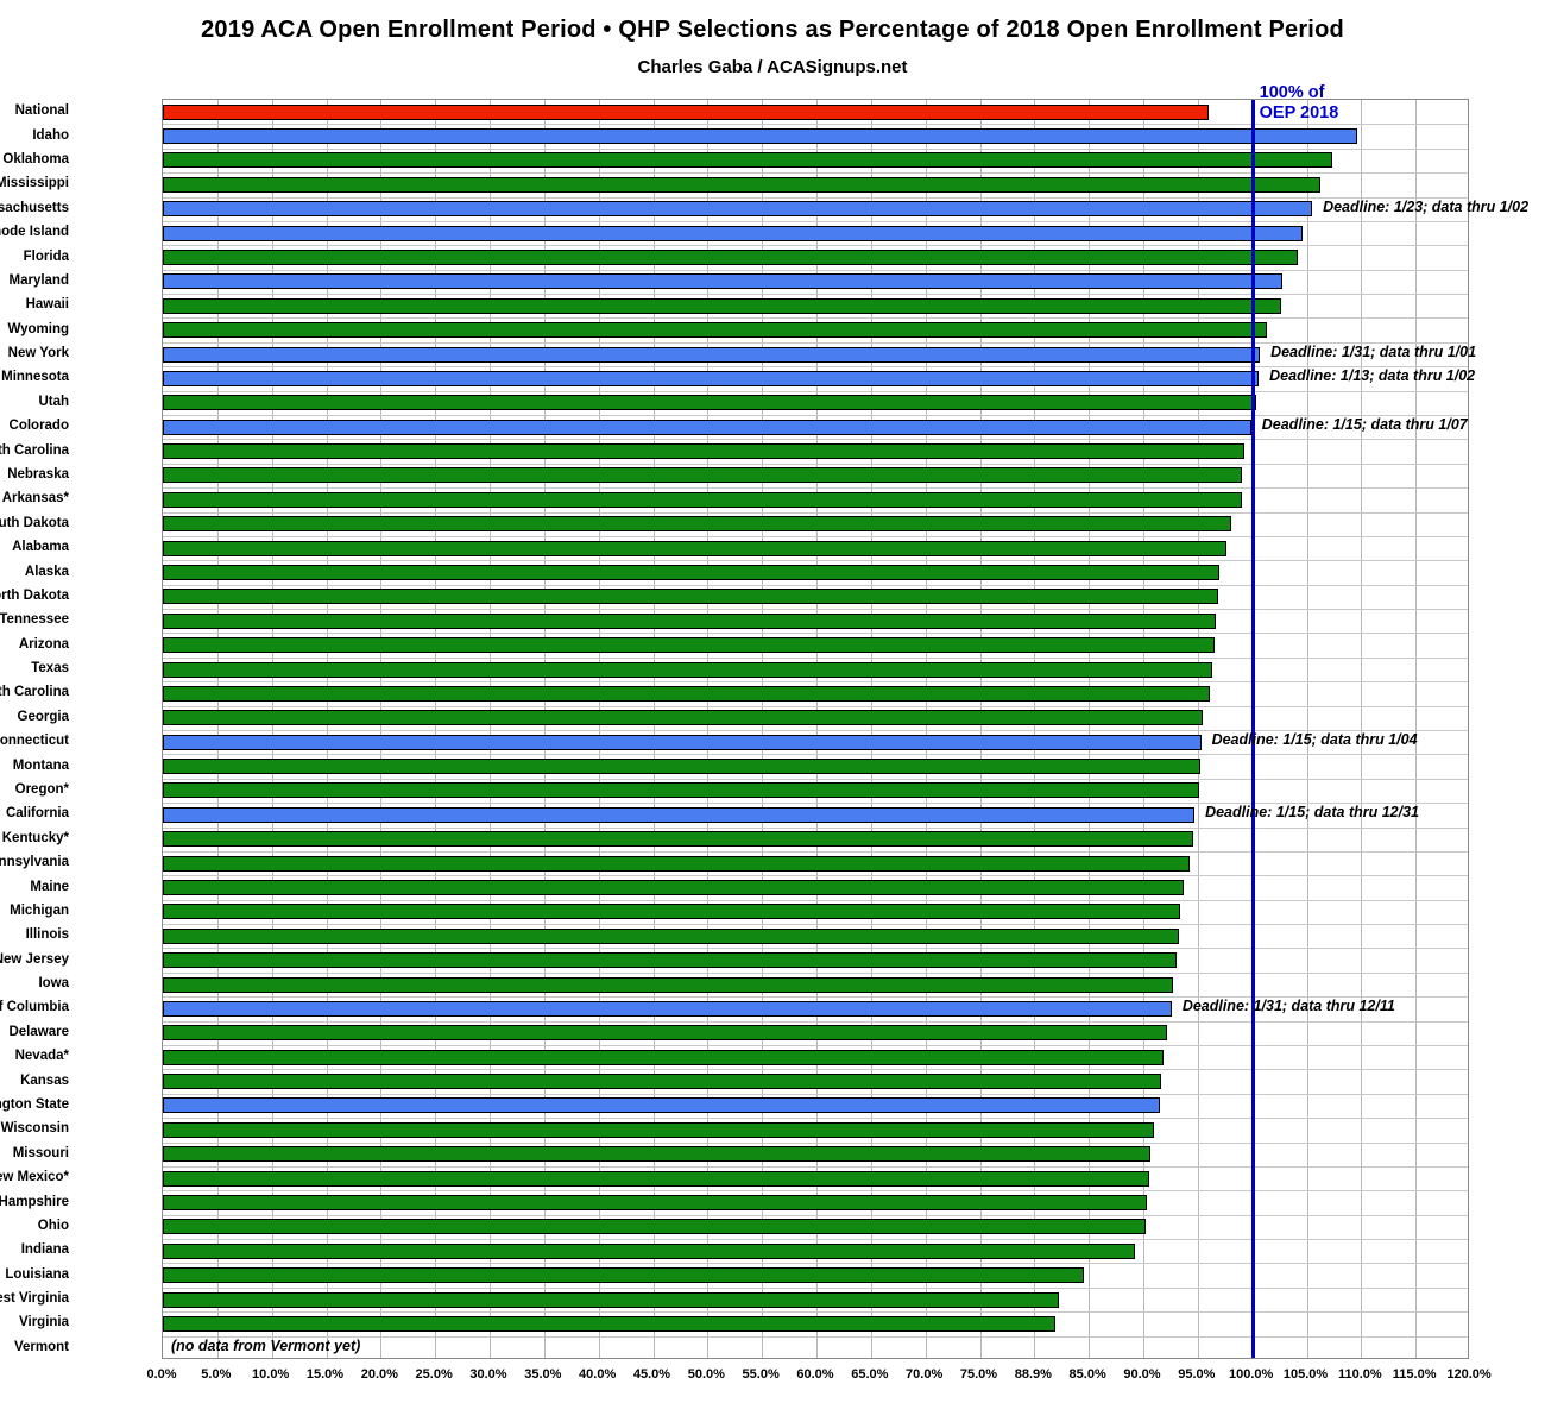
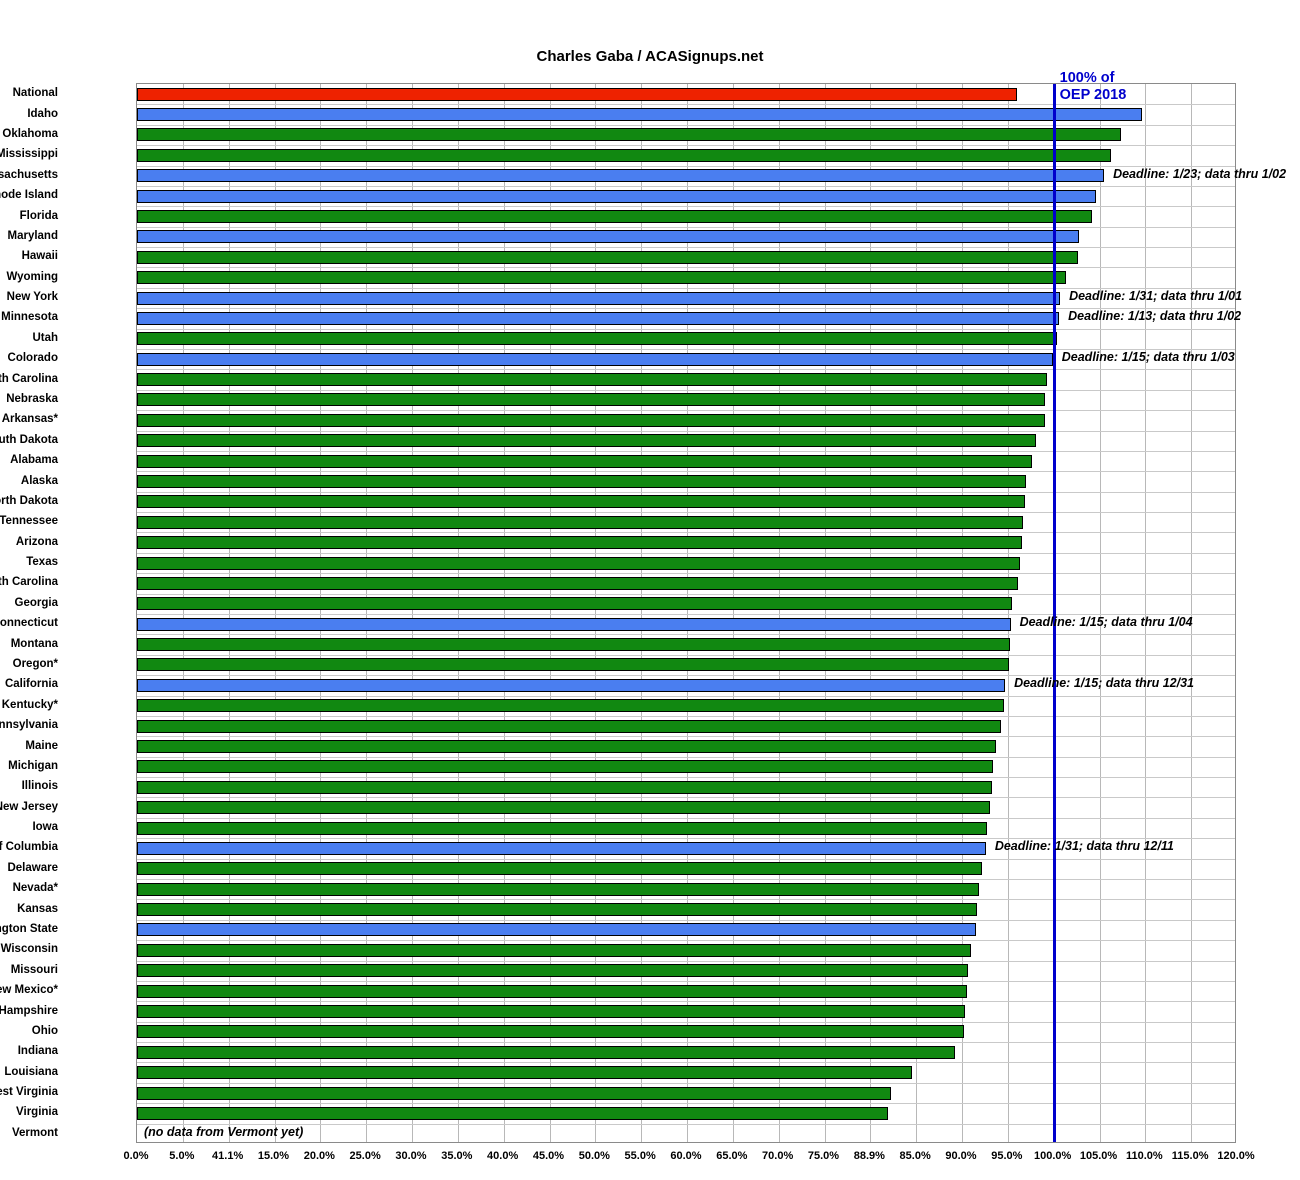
- 2019 ACA Open Enrollment Period • QHP Selections as Percentage of 2018 Open Enrollment Period
  Charles Gaba / ACASignups.net
  National
  Idaho
  Oklahoma
  Mississippi
  sachusetts
  ode Island
  Florida
  Maryland
  Hawaii
  Wyoming
  New York
  Minnesota
  Utah
  Colorado
  Nebraska
  Arkansas*
  uth Dakota
  Alabama
  Alaska
  rth Dakota
  Tennessee
  Arizona
  Texas
  Georgia
  onnecticut
  Montana
  Oregon*
  California
  Kentucky*
  nnsylvania
  Maine
  Michigan
  Illinois
  ew Jersey
  Iowa
  Delaware
  Nevada*
  Kansas
  Wisconsin
  Missouri
  w Mexico*
  Hampshire
  Ohio
  Indiana
  Louisiana
  st Virginia
  Virginia
  Vermont
  (no data from Vermont yet)
  100% of
  OEP 2018
  Deadline: 1/23; data thru 1/02
  Deadline: 1/31; data thru 1/01
  Deadline: 1/13; data thru 1/02
- Deadline: 1/15; data thru 1/07
+ Deadline: 1/15; data thru 1/03
  Deadline: 1/15; data thru 1/04
  Deadline: 1/15; data thru 12/31
  Deadline: 1/31; data thru 12/11
  0.0%
  5.0%
- 10.0%
+ 41.1%
  15.0%
  20.0%
  25.0%
  30.0%
  35.0%
  40.0%
  45.0%
  50.0%
  55.0%
  60.0%
  65.0%
  70.0%
  75.0%
  88.9%
  85.0%
  90.0%
  95.0%
  100.0%
  105.0%
  110.0%
  115.0%
  120.0%
